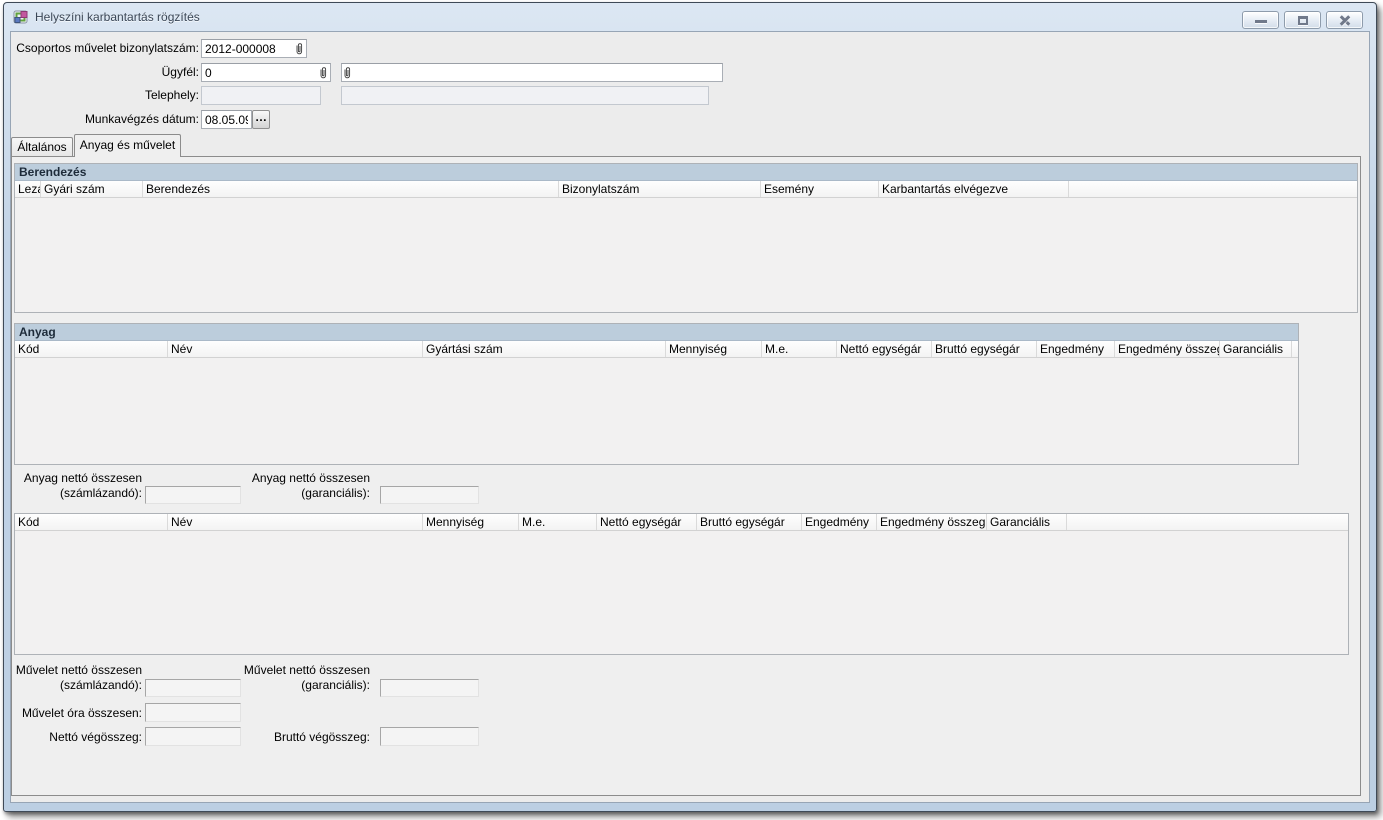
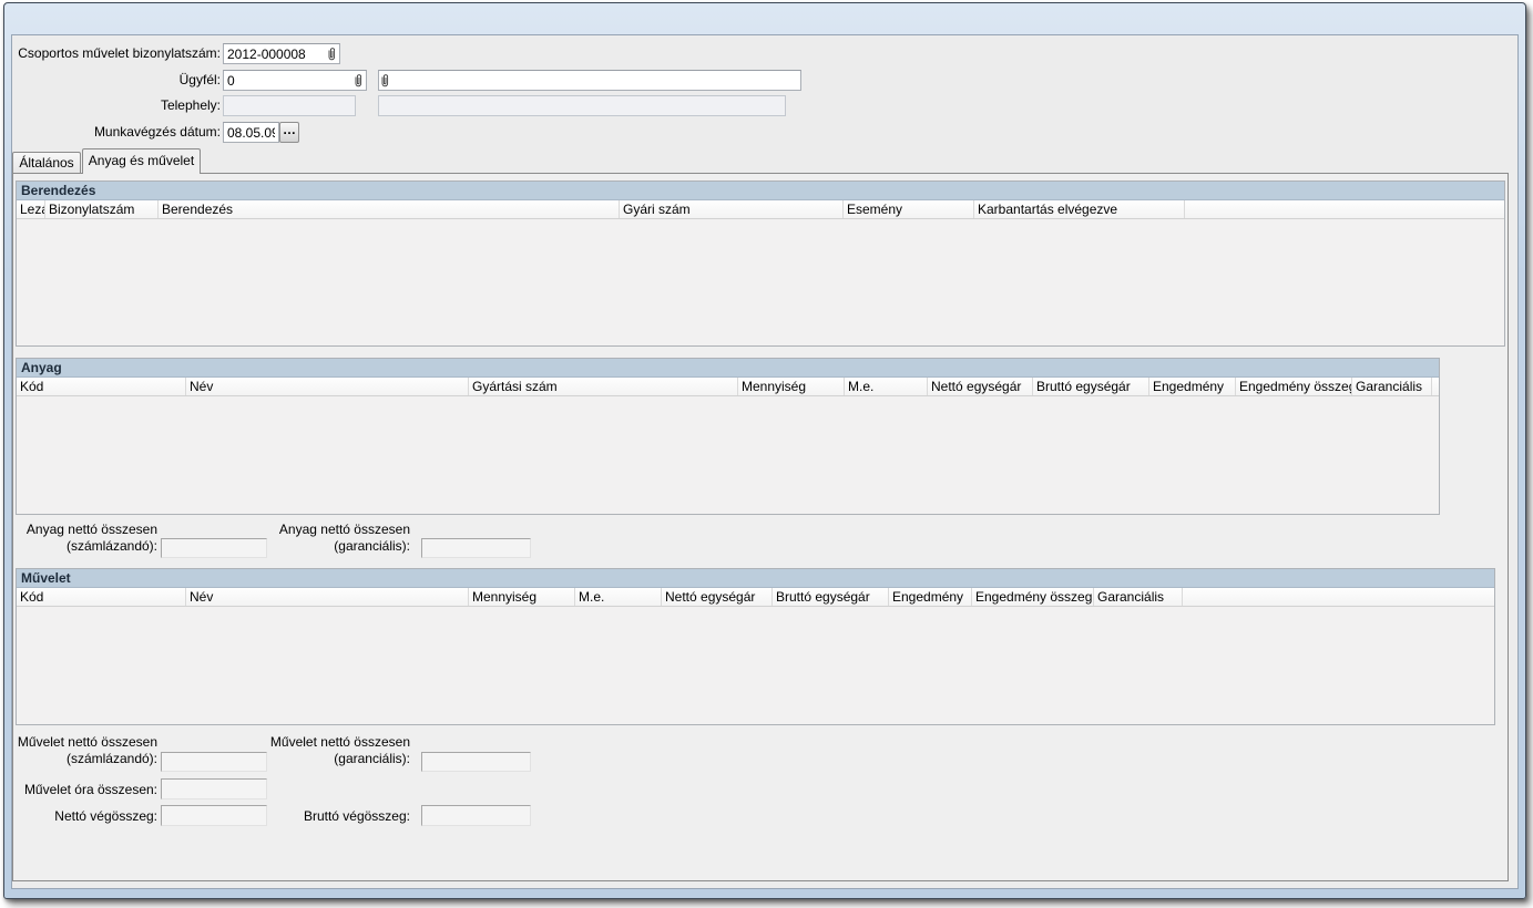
- Helyszíni karbantartás rögzítés
  Csoportos művelet bizonylatszám:
  2012-000008
  Ügyfél:
  0
  Telephely:
  Munkavégzés dátum:
  08.05.0
  …
  Általános
  Anyag és művelet
  Berendezés
- Gyári szám
+ Bizonylatszám
  Berendezés
- Bizonylatszám
+ Gyári szám
  Esemény
  Karbantartás elvégezve
  Anyag
  Kód
  Név
  Gyártási szám
  Mennyiség
  M.e.
  Nettó egységár
  Bruttó egységár
  Engedmény
  Engedmény össze
  Garanciális
  Anyag nettó összesen
  (számlázandó):
  Anyag nettó összesen
  (garanciális):
+ Művelet
  Kód
  Név
  Mennyiség
  M.e.
  Nettó egységár
  Bruttó egységár
  Engedmény
  Engedmény összeg
  Garanciális
  Művelet nettó összesen
  (számlázandó):
  Művelet nettó összesen
  (garanciális):
  Művelet óra összesen:
  Nettó végösszeg:
  Bruttó végösszeg:
